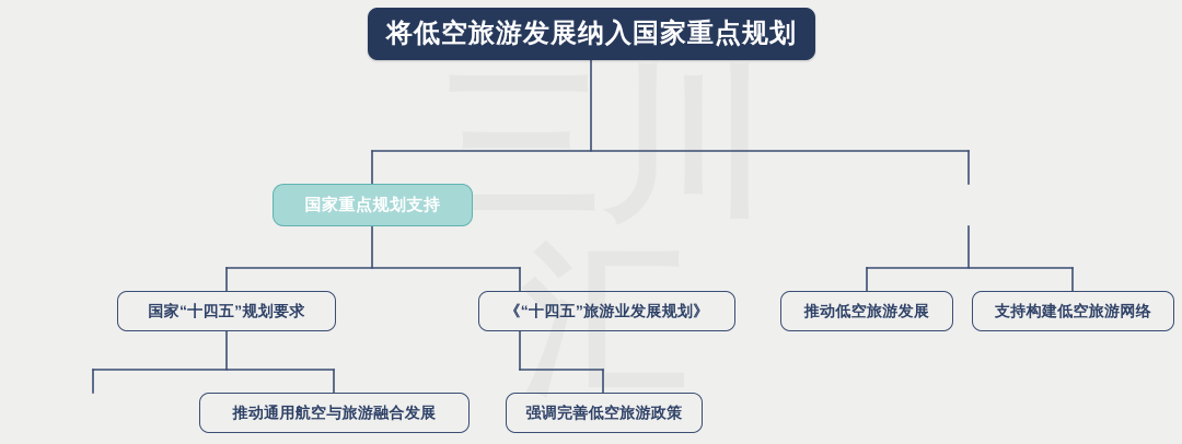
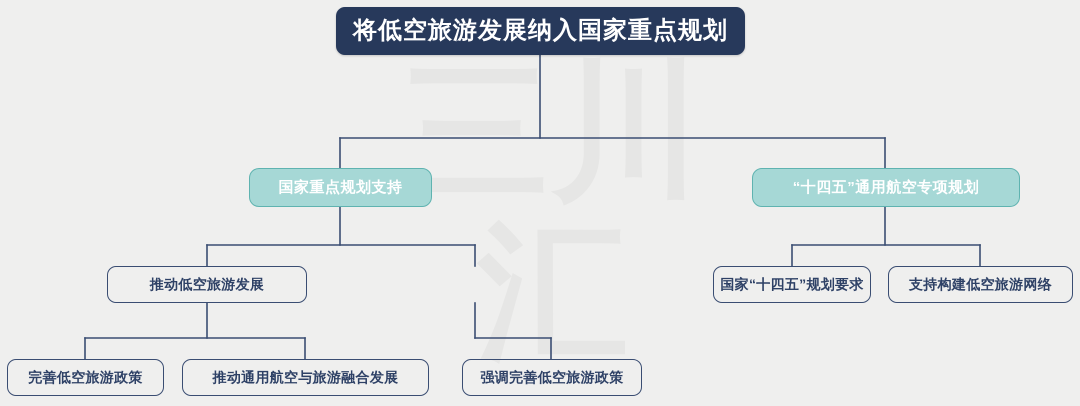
  三川
  汇
  将低空旅游发展纳入国家重点规划
  国家重点规划支持
+ “十四五”通用航空专项规划
- 国家“十四五”规划要求
+ 推动低空旅游发展
- 《“十四五”旅游业发展规划》
- 推动低空旅游发展
+ 国家“十四五”规划要求
  支持构建低空旅游网络
+ 完善低空旅游政策
  推动通用航空与旅游融合发展
  强调完善低空旅游政策
